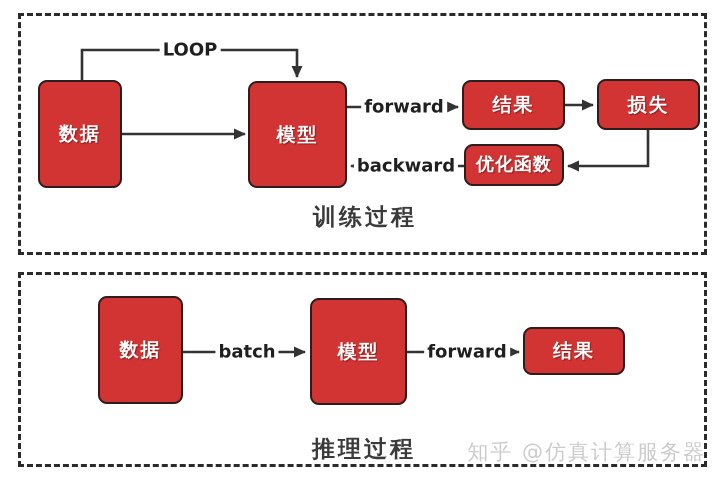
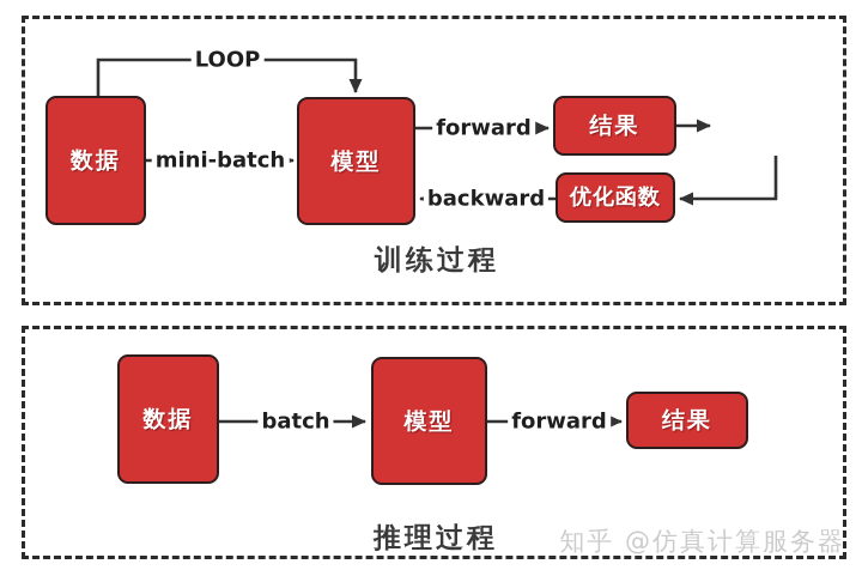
  数据
  模型
  结果
- 损失
  优化函数
  LOOP
+ mini-batch
  forward
  backward
  训练过程
  数据
  模型
  结果
  batch
  forward
  推理过程
  知乎 @仿真计算服务器
